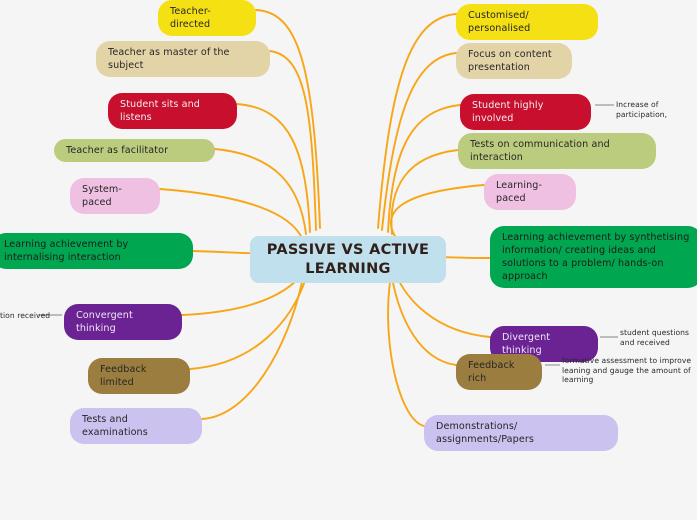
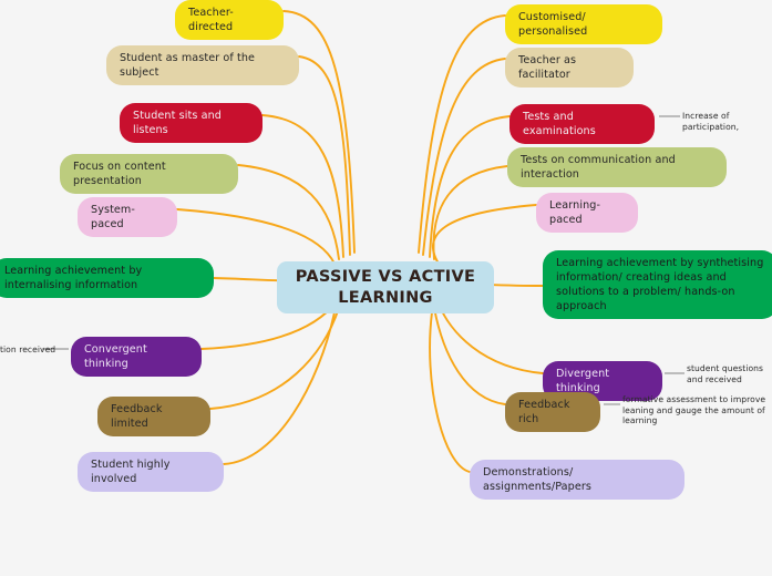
  PASSIVE VS ACTIVE LEARNING
  Teacher-directed
  Customised/ personalised
- Teacher as master of the subject
+ Student as master of the subject
- Focus on content presentation
+ Teacher as facilitator
  Student sits and listens
- Student highly involved
+ Tests and examinations
  Increase of participation,
- Teacher as facilitator
+ Focus on content presentation
  Tests on communication and interaction
  System-paced
  Learning-paced
- Learning achievement by internalising interaction
+ Learning achievement by internalising information
  Learning achievement by synthetising information/ creating ideas and solutions to a problem/ hands-on approach
  Convergent thinking
  tion received
  Divergent thinking
  student questions and received
  Feedback limited
  Feedback rich
  formative assessment to improve leaning and gauge the amount of learning
- Tests and examinations
+ Student highly involved
  Demonstrations/ assignments/Papers
